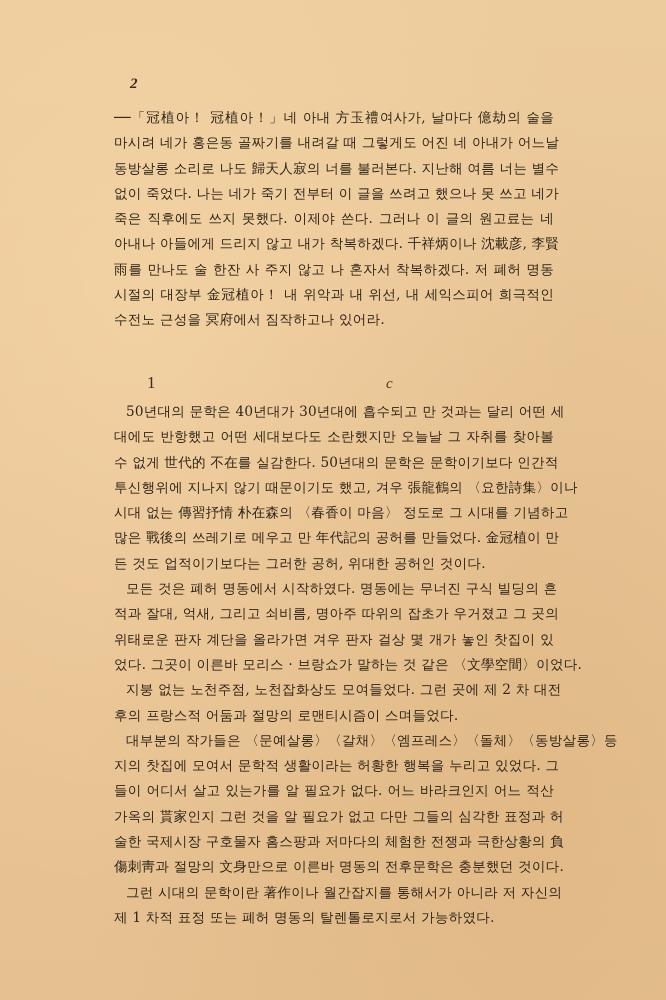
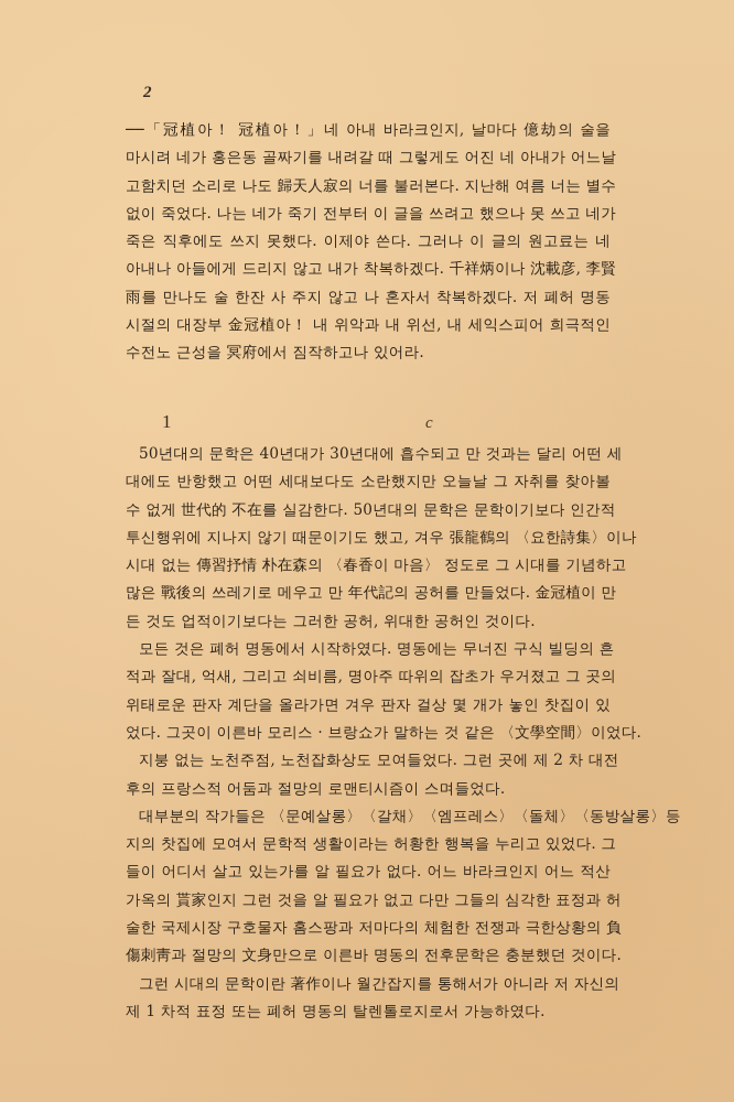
  2
- ──「冠植아！ 冠植아！」네 아내 方玉禮여사가, 날마다 億劫의 술을
+ ──「冠植아！ 冠植아！」네 아내 바라크인지, 날마다 億劫의 술을
  마시려 네가 홍은동 골짜기를 내려갈 때 그렇게도 어진 네 아내가 어느날
- 동방살롱 소리로 나도 歸天人寂의 너를 불러본다. 지난해 여름 너는 별수
+ 고함치던 소리로 나도 歸天人寂의 너를 불러본다. 지난해 여름 너는 별수
  없이 죽었다. 나는 네가 죽기 전부터 이 글을 쓰려고 했으나 못 쓰고 네가
  죽은 직후에도 쓰지 못했다. 이제야 쓴다. 그러나 이 글의 원고료는 네
  아내나 아들에게 드리지 않고 내가 착복하겠다. 千祥炳이나 沈載彦, 李賢
  雨를 만나도 술 한잔 사 주지 않고 나 혼자서 착복하겠다. 저 폐허 명동
  시절의 대장부 金冠植아！ 내 위악과 내 위선, 내 세익스피어 희극적인
  수전노 근성을 冥府에서 짐작하고나 있어라.
  1
  c
  50년대의 문학은 40년대가 30년대에 흡수되고 만 것과는 달리 어떤 세
  대에도 반항했고 어떤 세대보다도 소란했지만 오늘날 그 자취를 찾아볼
  수 없게 世代的 不在를 실감한다. 50년대의 문학은 문학이기보다 인간적
  투신행위에 지나지 않기 때문이기도 했고, 겨우 張龍鶴의 〈요한詩集〉이나
  시대 없는 傳習抒情 朴在森의 〈春香이 마음〉 정도로 그 시대를 기념하고
  많은 戰後의 쓰레기로 메우고 만 年代記의 공허를 만들었다. 金冠植이 만
  든 것도 업적이기보다는 그러한 공허, 위대한 공허인 것이다.
  모든 것은 폐허 명동에서 시작하였다. 명동에는 무너진 구식 빌딩의 흔
  적과 잘대, 억새, 그리고 쇠비름, 명아주 따위의 잡초가 우거졌고 그 곳의
  위태로운 판자 계단을 올라가면 겨우 판자 걸상 몇 개가 놓인 찻집이 있
  었다. 그곳이 이른바 모리스 · 브랑쇼가 말하는 것 같은 〈文學空間〉이었다.
  지붕 없는 노천주점, 노천잡화상도 모여들었다. 그런 곳에 제 2 차 대전
  후의 프랑스적 어둠과 절망의 로맨티시즘이 스며들었다.
  대부분의 작가들은 〈문예살롱〉〈갈채〉〈엠프레스〉〈돌체〉〈동방살롱〉등
  지의 찻집에 모여서 문학적 생활이라는 허황한 행복을 누리고 있었다. 그
  들이 어디서 살고 있는가를 알 필요가 없다. 어느 바라크인지 어느 적산
  가옥의 貰家인지 그런 것을 알 필요가 없고 다만 그들의 심각한 표정과 허
  술한 국제시장 구호물자 홈스팡과 저마다의 체험한 전쟁과 극한상황의 負
  傷刺靑과 절망의 文身만으로 이른바 명동의 전후문학은 충분했던 것이다.
  그런 시대의 문학이란 著作이나 월간잡지를 통해서가 아니라 저 자신의
  제 1 차적 표정 또는 폐허 명동의 탈렌톨로지로서 가능하였다.
